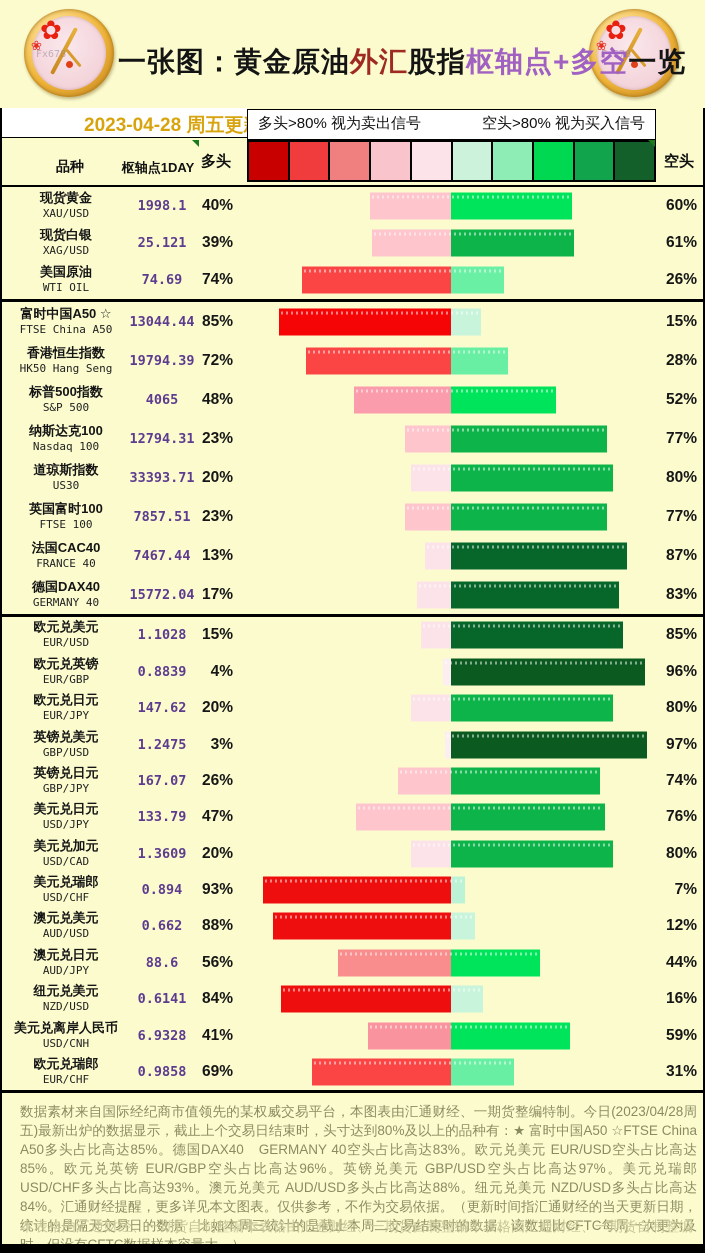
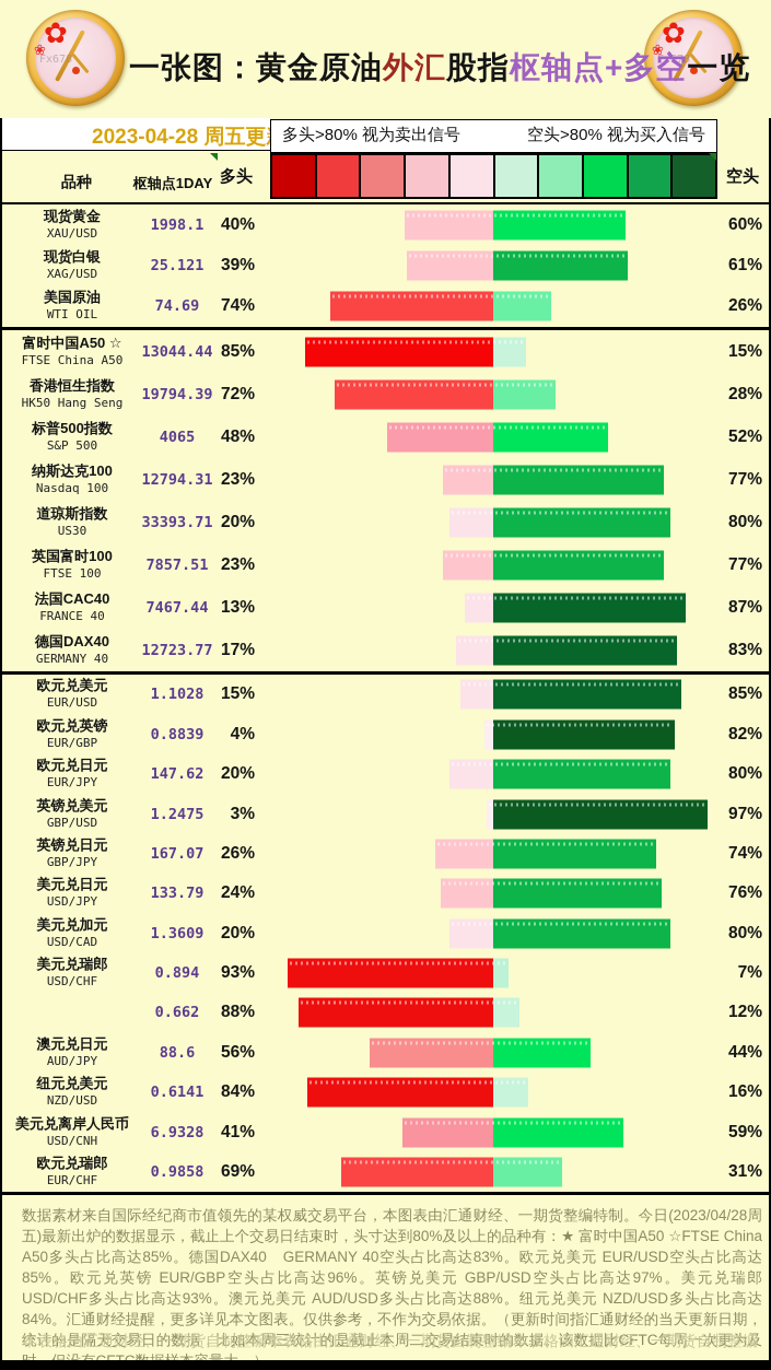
  ✿
  ❀
  Fx678
  ✿
  ❀
  Fx678
  一张图：黄金原油外汇股指枢轴点+多空一览
  2023-04-28 周五更
  多头>80% 视为卖出信号
  空头>80% 视为买入信号
  品种
  枢轴点1DAY
  多头
  空头
  现货黄金
  XAU/USD
  1998.1
  40%
  60%
  现货白银
  XAG/USD
  25.121
  39%
  61%
  美国原油
  WTI OIL
  74.69
  74%
  26%
  富时中国A50 ☆
  FTSE China A50
  13044.44
  85%
  15%
  香港恒生指数
  HK50 Hang Seng
  19794.39
  72%
  28%
  标普500指数
  S&P 500
  4065
  48%
  52%
  纳斯达克100
  Nasdaq 100
  12794.31
  23%
  77%
  道琼斯指数
  US30
  33393.71
  20%
  80%
  英国富时100
  FTSE 100
  7857.51
  23%
  77%
  法国CAC40
  FRANCE 40
  7467.44
  13%
  87%
  德国DAX40
  GERMANY 40
- 15772.04
+ 12723.77
  17%
  83%
  欧元兑美元
  EUR/USD
  1.1028
  15%
  85%
  欧元兑英镑
  EUR/GBP
  0.8839
  4%
- 96%
+ 82%
  欧元兑日元
  EUR/JPY
  147.62
  20%
  80%
  英镑兑美元
  GBP/USD
  1.2475
  3%
  97%
  英镑兑日元
  GBP/JPY
  167.07
  26%
  74%
  美元兑日元
  USD/JPY
  133.79
- 47%
+ 24%
  76%
  美元兑加元
  USD/CAD
  1.3609
  20%
  80%
  美元兑瑞郎
  USD/CHF
  0.894
  93%
  7%
- 澳元兑美元
- AUD/USD
  0.662
  88%
  12%
  澳元兑日元
  AUD/JPY
  88.6
  56%
  44%
  纽元兑美元
  NZD/USD
  0.6141
  84%
  16%
  美元兑离岸人民币
  USD/CNH
  6.9328
  41%
  59%
  欧元兑瑞郎
  EUR/CHF
  0.9858
  69%
  31%
  数据素材来自国际经纪商市值领先的某权威交易平台，本图表由汇通财经、一期货整编特制。今日(2023/04/28周五)最新出炉的数据显示，截止上个交易日结束时，头寸达到80%及以上的品种有：★ 富时中国A50 ☆FTSE China A50多头占比高达85%。德国DAX40 GERMANY 40空头占比高达83%。欧元兑美元 EUR/USD空头占比高达85%。欧元兑英镑 EUR/GBP空头占比高达96%。英镑兑美元 GBP/USD空头占比高达97%。美元兑瑞郎 USD/CHF多头占比高达93%。澳元兑美元 AUD/USD多头占比高达88%。纽元兑美元 NZD/USD多头占比高达84%。汇通财经提醒，更多详见本文图表。仅供参考，不作为交易依据。（更新时间指汇通财经的当天更新日期，统计的是隔天交易日的数据，比如本周三统计的是截止本周二交易结束时的数据。该数据比CFTC每周一次更为及
  本表格由汇通财经、一期货自制整编
  本表格由汇通财经、一期货自制整编
  本表格由汇通财经、一期货自制整编
